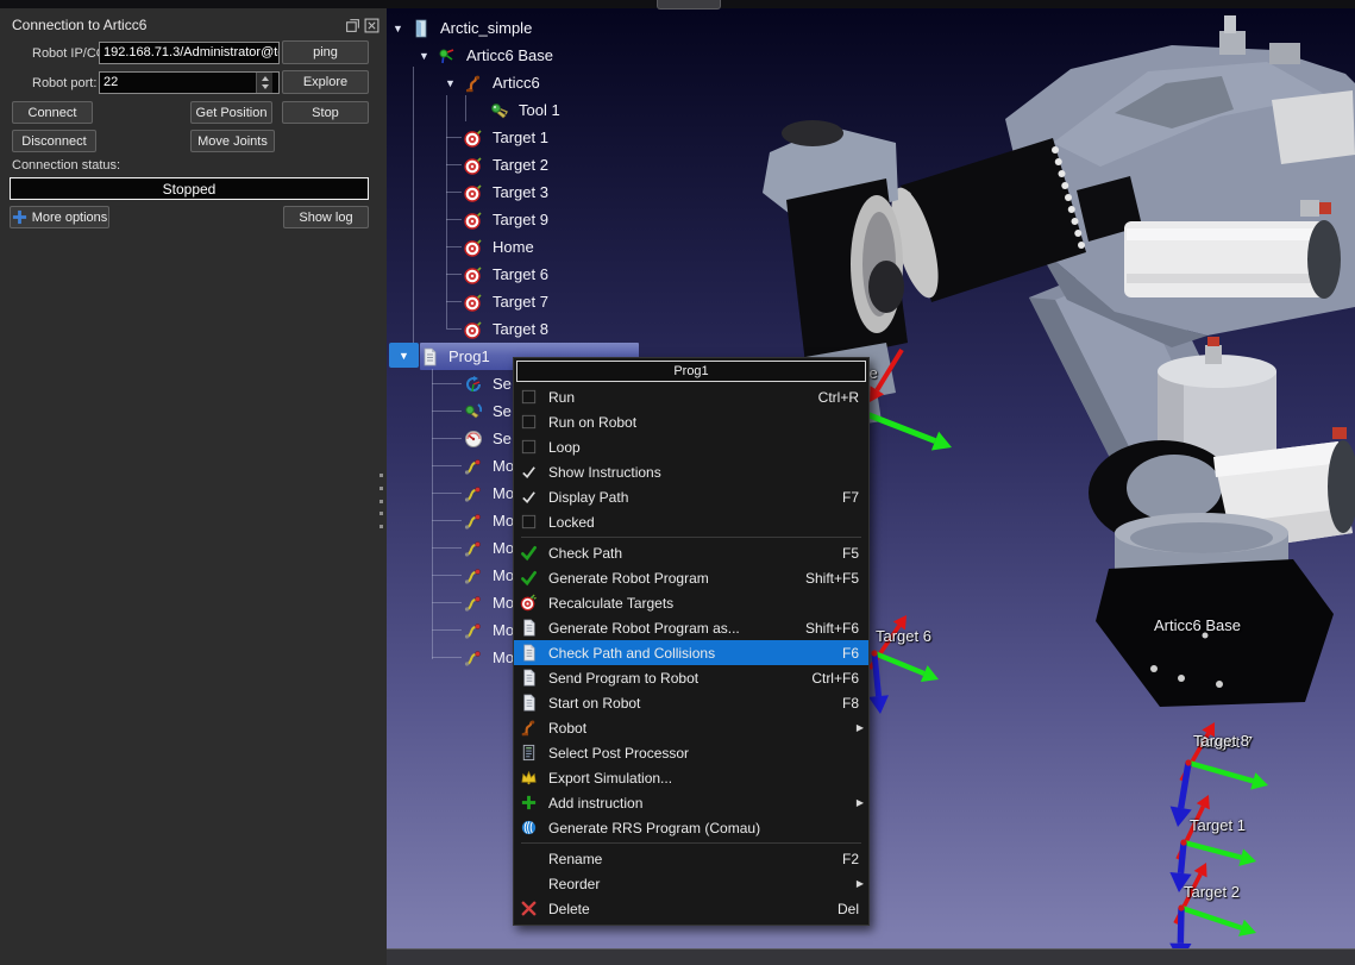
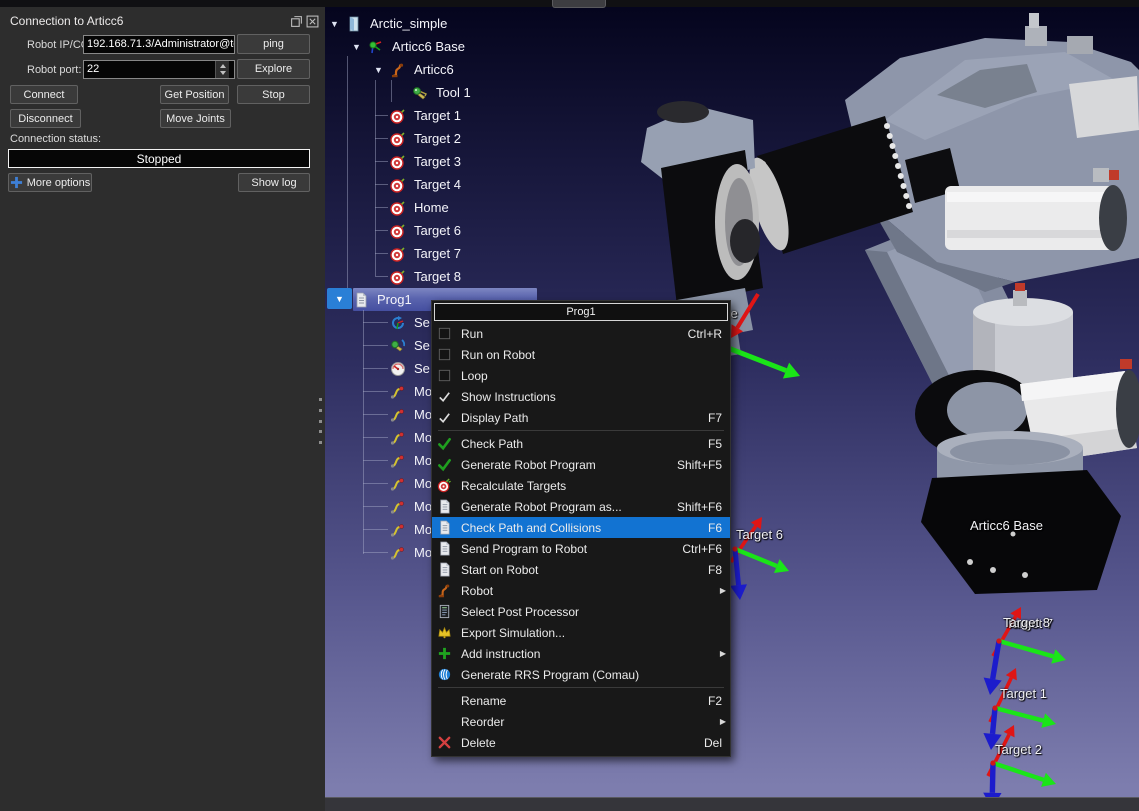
  Target 6
  Articc6 Base
  Target 7
  Target 8
  Target 1
  Target 2
  ▼
  Arctic_simple
  ▼
  Articc6 Base
  ▼
  Articc6
  Tool 1
  Target 1
  Target 2
  Target 3
- Target 9
+ Target 4
  Home
  Target 6
  Target 7
  Target 8
  ▼
  Prog1
  Se
  Se
  Se
  Mo
  Mo
  Mo
  Mo
  Mo
  Mo
  Mo
  Mo
  Prog1
  Run
  Ctrl+R
  Run on Robot
  Loop
  Show Instructions
  Display Path
  F7
- Locked
  Check Path
  F5
  Generate Robot Program
  Shift+F5
  Recalculate Targets
  Generate Robot Program as...
  Shift+F6
  Check Path and Collisions
  F6
  Send Program to Robot
  Ctrl+F6
  Start on Robot
  F8
  Robot
  ▶
  Select Post Processor
  Export Simulation...
  Add instruction
  ▶
  Generate RRS Program (Comau)
  Rename
  F2
  Reorder
  ▶
  Delete
  Del
  Connection to Articc6
  Robot IP/C
  192.168.71.3/Administrator@t
  ping
  Robot port:
  22
  Explore
  Connect
  Get Position
  Stop
  Disconnect
  Move Joints
  Connection status:
  Stopped
  More options
  Show log
